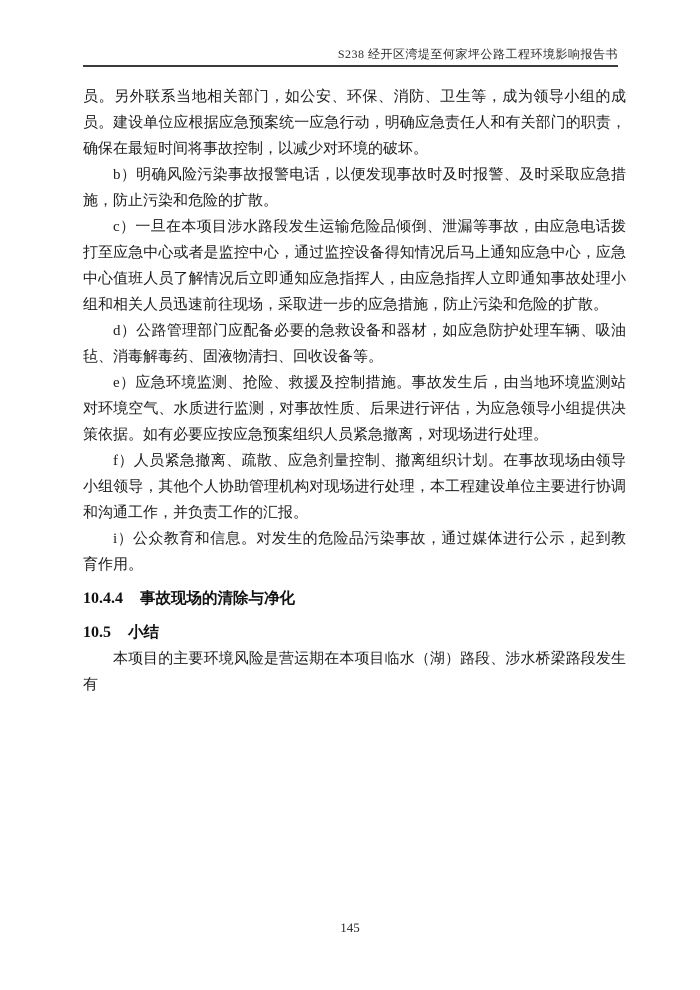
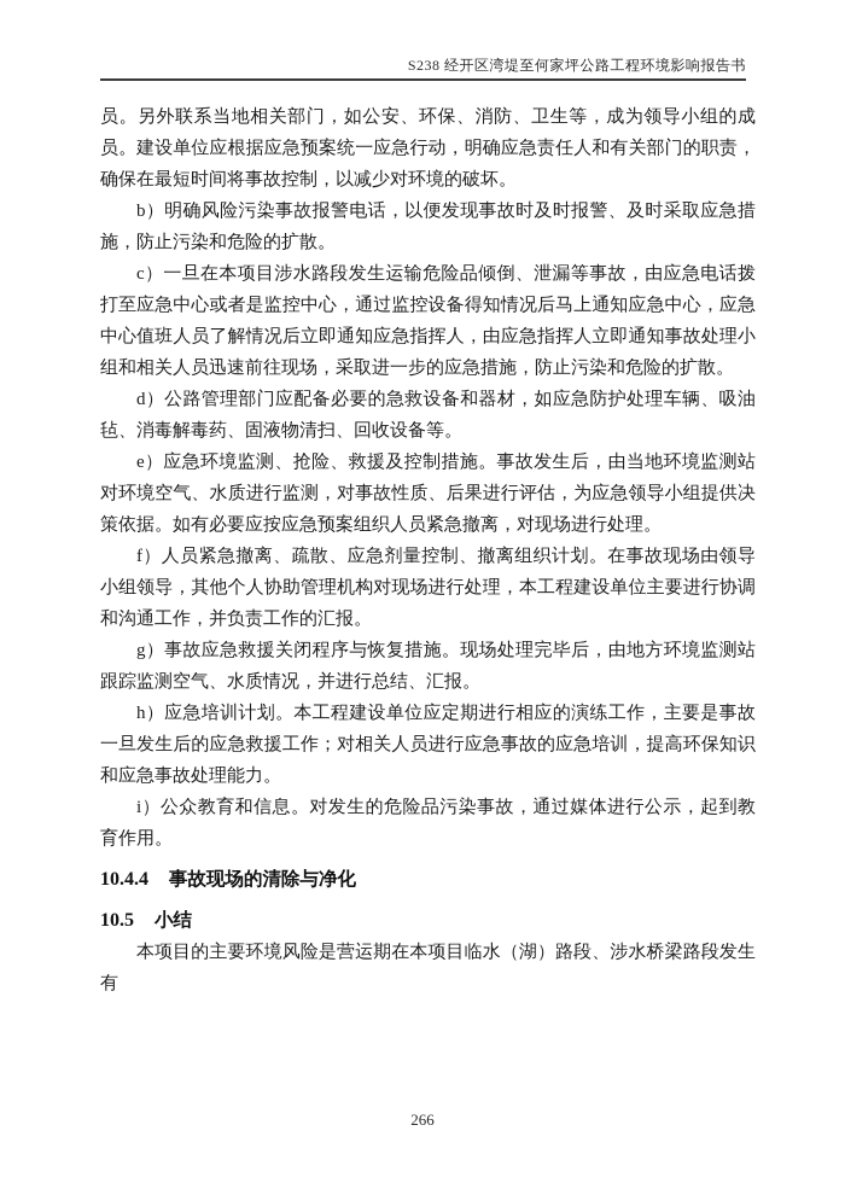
  S238 经开区湾堤至何家坪公路工程环境影响报告书
  员。另外联系当地相关部门，如公安、环保、消防、卫生等，成为领导小组的成员。建设单位应根据应急预案统一应急行动，明确应急责任人和有关部门的职责，确保在最短时间将事故控制，以减少对环境的破坏。
  b）明确风险污染事故报警电话，以便发现事故时及时报警、及时采取应急措施，防止污染和危险的扩散。
  c）一旦在本项目涉水路段发生运输危险品倾倒、泄漏等事故，由应急电话拨打至应急中心或者是监控中心，通过监控设备得知情况后马上通知应急中心，应急中心值班人员了解情况后立即通知应急指挥人，由应急指挥人立即通知事故处理小组和相关人员迅速前往现场，采取进一步的应急措施，防止污染和危险的扩散。
  d）公路管理部门应配备必要的急救设备和器材，如应急防护处理车辆、吸油毡、消毒解毒药、固液物清扫、回收设备等。
  e）应急环境监测、抢险、救援及控制措施。事故发生后，由当地环境监测站对环境空气、水质进行监测，对事故性质、后果进行评估，为应急领导小组提供决策依据。如有必要应按应急预案组织人员紧急撤离，对现场进行处理。
  f）人员紧急撤离、疏散、应急剂量控制、撤离组织计划。在事故现场由领导小组领导，其他个人协助管理机构对现场进行处理，本工程建设单位主要进行协调和沟通工作，并负责工作的汇报。
+ g）事故应急救援关闭程序与恢复措施。现场处理完毕后，由地方环境监测站跟踪监测空气、水质情况，并进行总结、汇报。
+ h）应急培训计划。本工程建设单位应定期进行相应的演练工作，主要是事故一旦发生后的应急救援工作；对相关人员进行应急事故的应急培训，提高环保知识和应急事故处理能力。
  i）公众教育和信息。对发生的危险品污染事故，通过媒体进行公示，起到教育作用。
  10.4.4 事故现场的清除与净化
  10.5 小结
  本项目的主要环境风险是营运期在本项目临水（湖）路段、涉水桥梁路段发生有
- 145
+ 266
